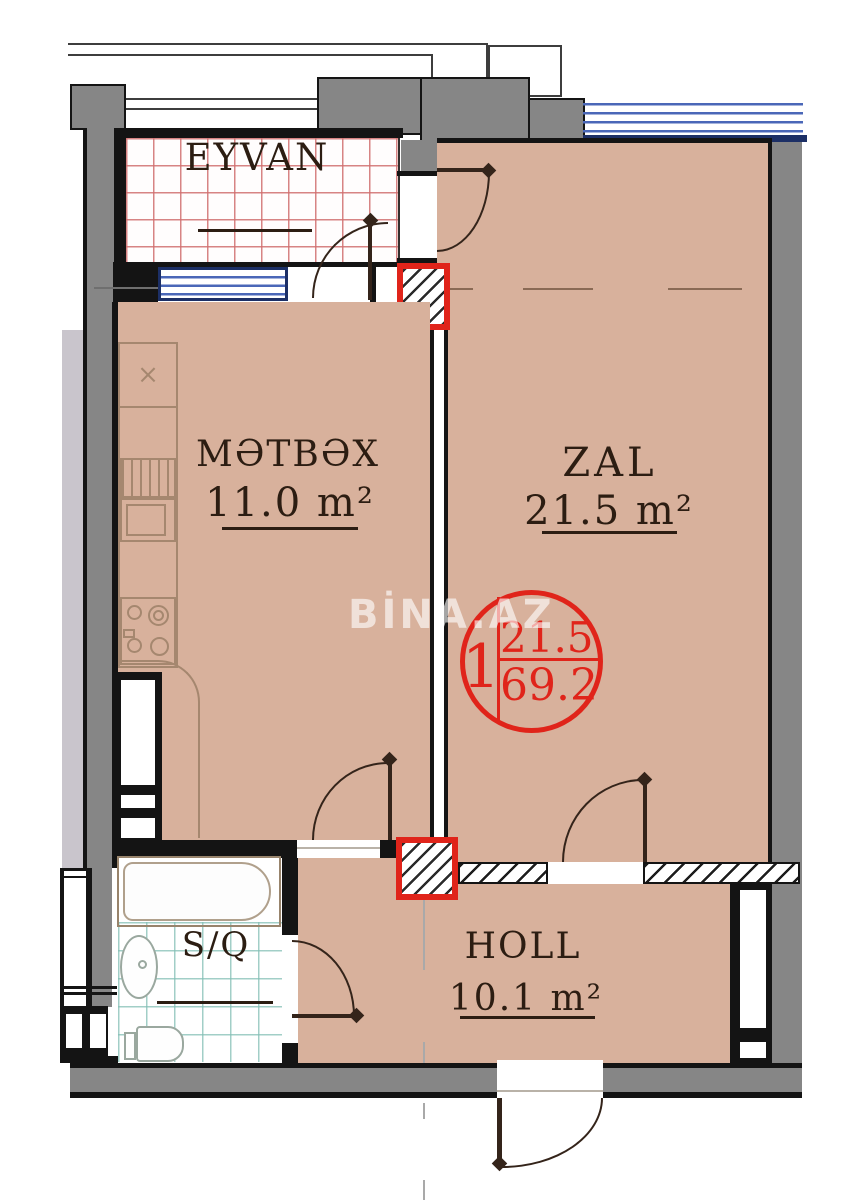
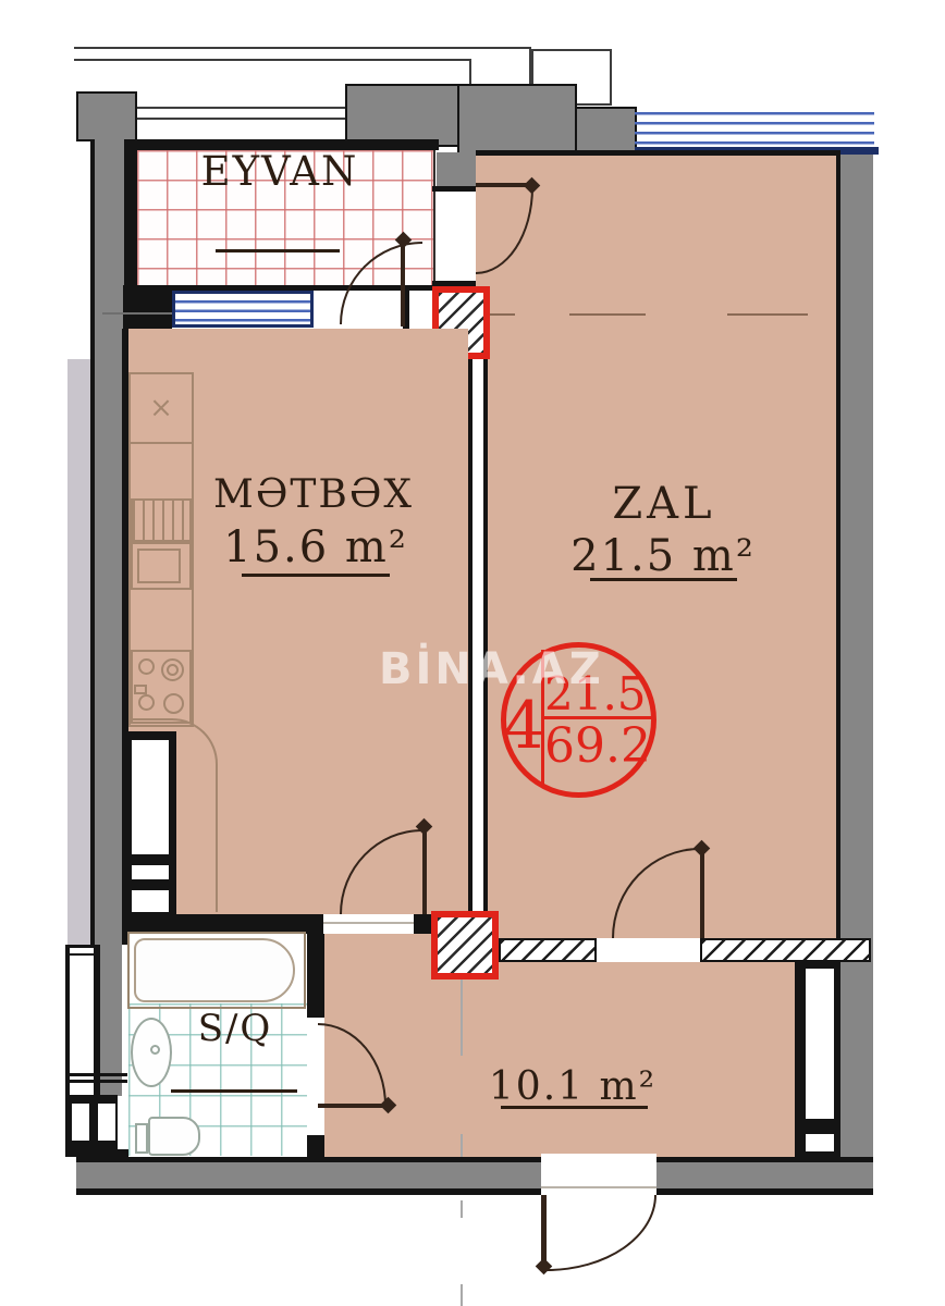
  ×
  EYVAN
  MƏTBƏX
- 11.0 m²
+ 15.6 m²
  ZAL
  21.5 m²
  S/Q
- HOLL
  10.1 m²
- 1
+ 4
  21.5
  69.2
  BİNA.AZ
